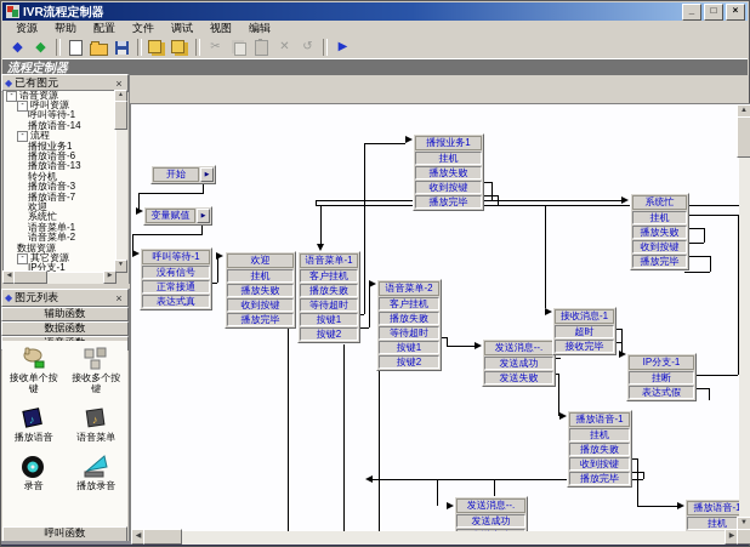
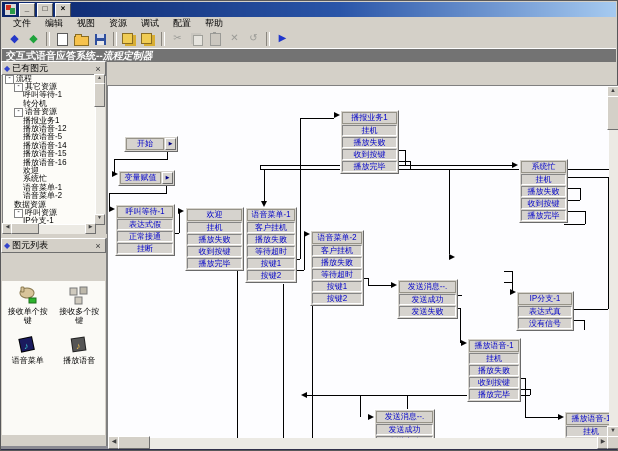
- IVR流程定制器
  _
  □
  ×
- 资源
+ 文件
- 帮助
+ 编辑
- 配置
+ 视图
- 文件
+ 资源
  调试
- 视图
+ 配置
- 编辑
+ 帮助
  ◆
  ◆
  ✂
  ✕
  ↺
  ▶
+ 交互式语音应答系统--
  流程定制器
  ◆
  已有图元
  ×
- 语音资源
+ 流程
- 呼叫资源
+ 其它资源
  呼叫等待-1
- 播放语音-14
+ 转分机
- 流程
+ 语音资源
  播报业务1
- 播放语音-6
+ 播放语音-12
- 播放语音-13
+ 播放语音-5
- 转分机
+ 播放语音-14
- 播放语音-3
+ 播放语音-15
- 播放语音-7
+ 播放语音-16
  欢迎
  系统忙
  语音菜单-1
  语音菜单-2
  数据资源
- 其它资源
+ 呼叫资源
  IP分支-1
  ◆
  图元列表
  ×
- 辅助函数
- 数据函数
  接收单个按键
  接收多个按键
  ♪
- 播放语音
+ 语音菜单
  ♪
- 语音菜单
+ 播放语音
- 录音
- 播放录音
- 呼叫函数
  开始
  变量赋值
  呼叫等待-1
- 没有信号
+ 表达式假
  正常接通
- 表达式真
+ 挂断
  欢迎
  挂机
  播放失败
  收到按键
  播放完毕
  语音菜单-1
  客户挂机
  播放失败
  等待超时
  按键1
  按键2
  播报业务1
  挂机
  播放失败
  收到按键
  播放完毕
  系统忙
  挂机
  播放失败
  收到按键
  播放完毕
  语音菜单-2
  客户挂机
  播放失败
  等待超时
  按键1
  按键2
  发送消息--.
  发送成功
  发送失败
- 接收消息-1
- 超时
- 接收完毕
  IP分支-1
- 挂断
+ 表达式真
- 表达式假
+ 没有信号
  播放语音-1
  挂机
  播放失败
  收到按键
  播放完毕
  发送消息--.
  发送成功
  播放语音-
  挂机
